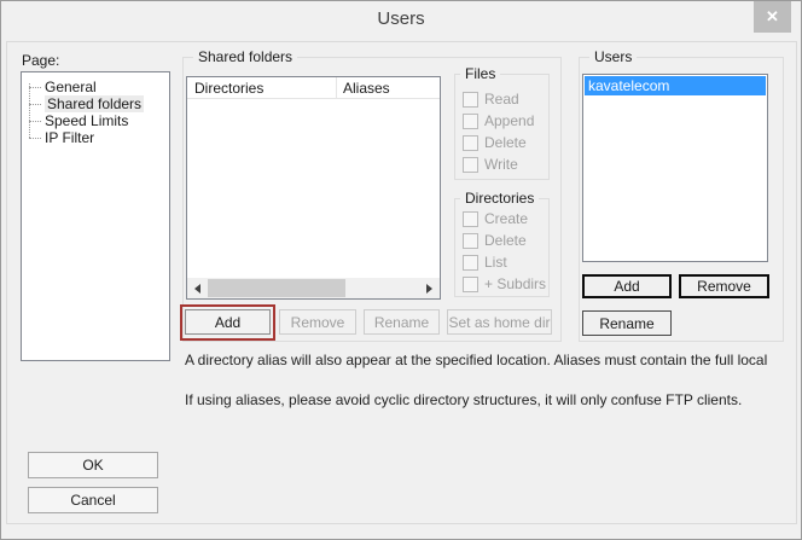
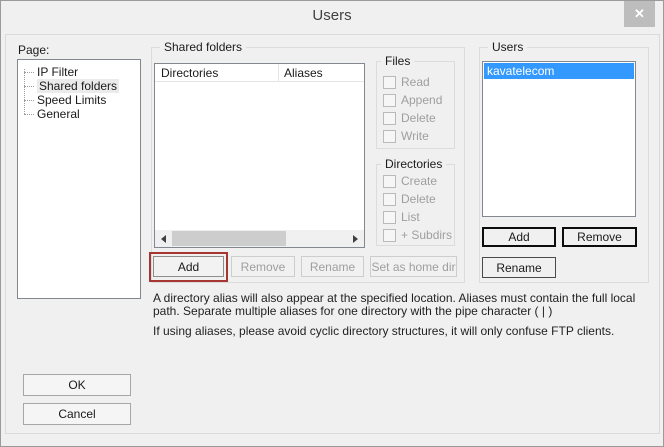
  Users
  ✕
  Page:
- General
+ IP Filter
  Shared folders
  Speed Limits
- IP Filter
+ General
  Shared folders
  Directories
  Aliases
  Add
  Remove
  Rename
  Set as home dir
  Files
  Read
  Append
  Delete
  Write
  Directories
  Create
  Delete
  List
  + Subdirs
  Users
  kavatelecom
  Add
  Remove
  Rename
  A directory alias will also appear at the specified location. Aliases must contain the full local
+ path. Separate multiple aliases for one directory with the pipe character ( | )
  If using aliases, please avoid cyclic directory structures, it will only confuse FTP clients.
  OK
  Cancel
